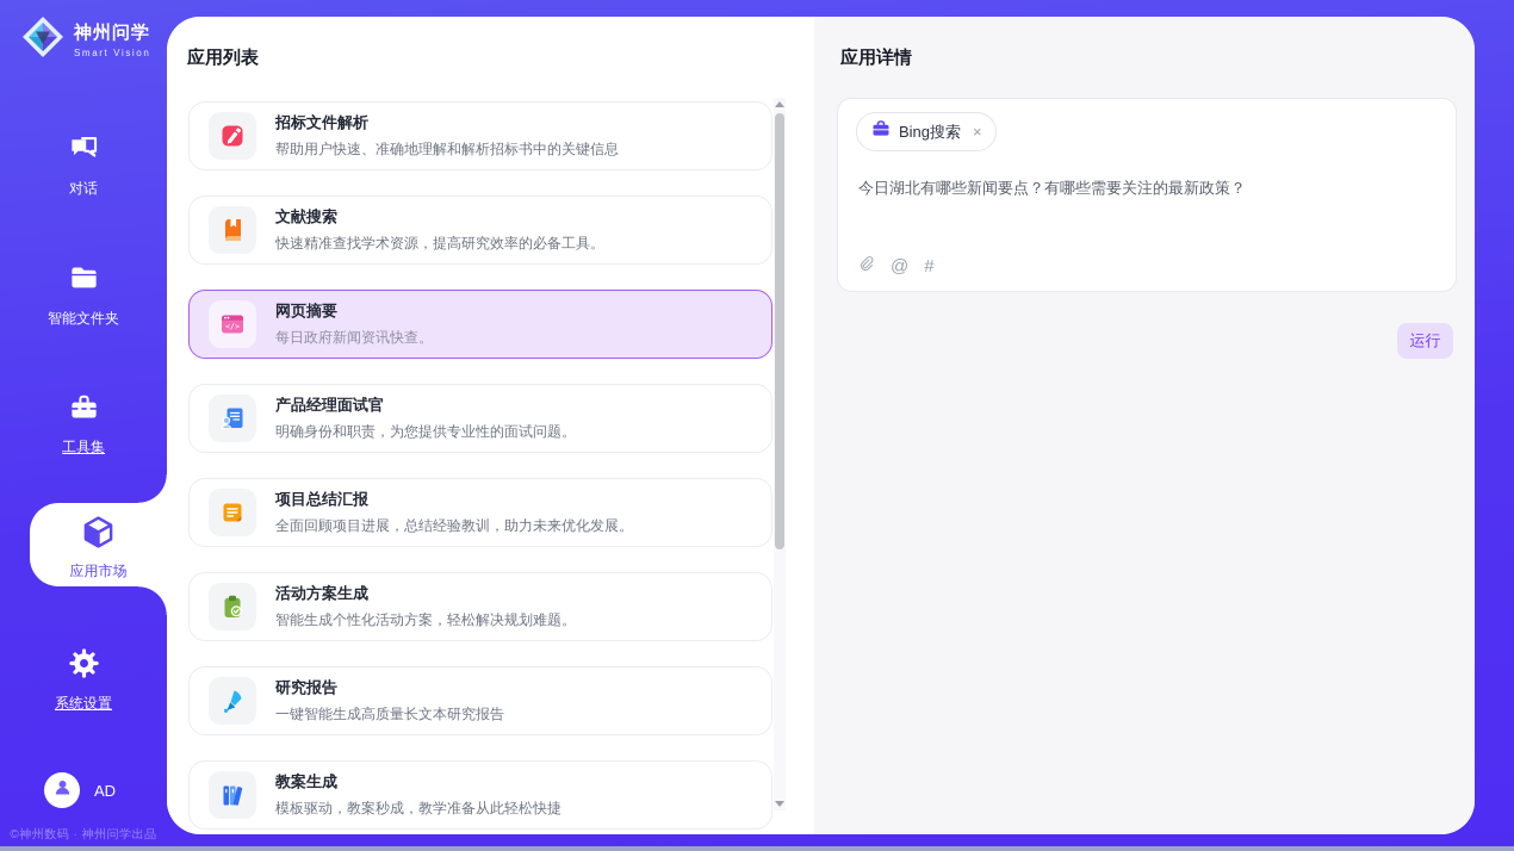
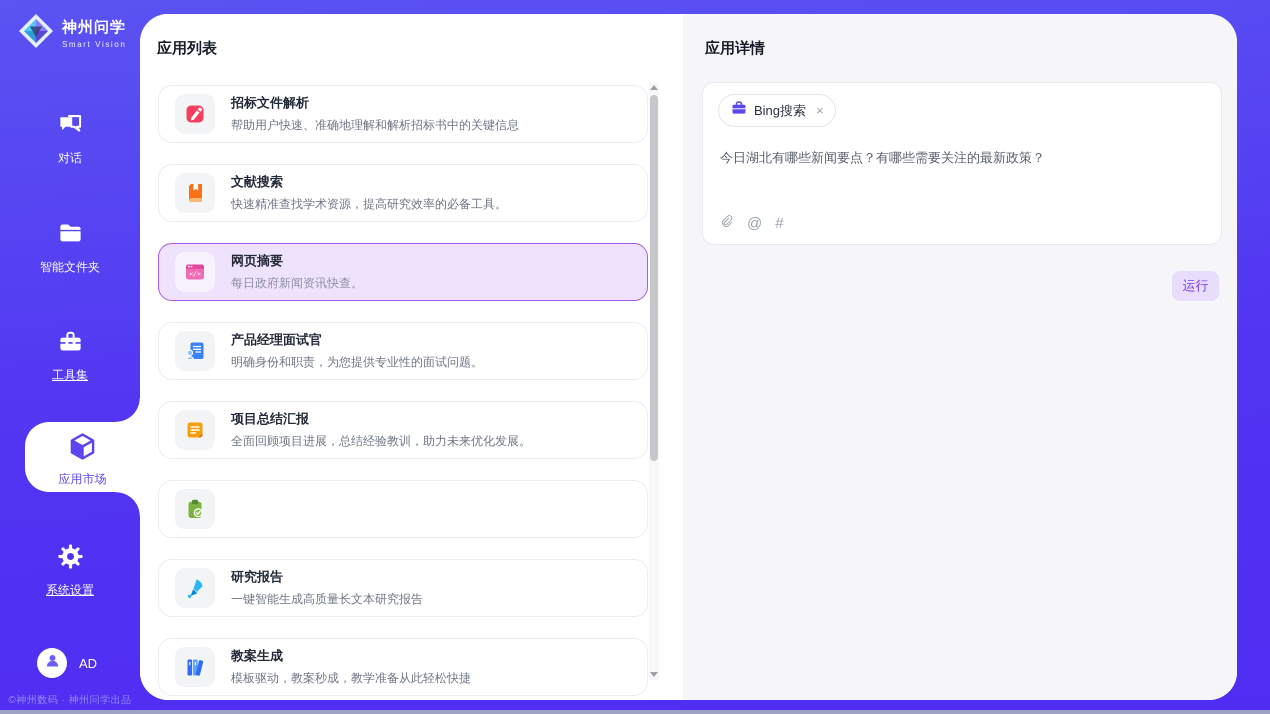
  神州问学
  Smart Vision
  对话
  智能文件夹
  工具集
  应用市场
  系统设置
  AD
  ©神州数码 · 神州问学出品
  应用列表
  招标文件解析
  帮助用户快速、准确地理解和解析招标书中的关键信息
  文献搜索
  快速精准查找学术资源，提高研究效率的必备工具。
  </>
  网页摘要
  每日政府新闻资讯快查。
  产品经理面试官
  明确身份和职责，为您提供专业性的面试问题。
  项目总结汇报
  全面回顾项目进展，总结经验教训，助力未来优化发展。
- 活动方案生成
- 智能生成个性化活动方案，轻松解决规划难题。
  研究报告
  一键智能生成高质量长文本研究报告
  教案生成
  模板驱动，教案秒成，教学准备从此轻松快捷
  应用详情
  Bing搜索
  ×
  今日湖北有哪些新闻要点？有哪些需要关注的最新政策？
  @
  #
  运行
